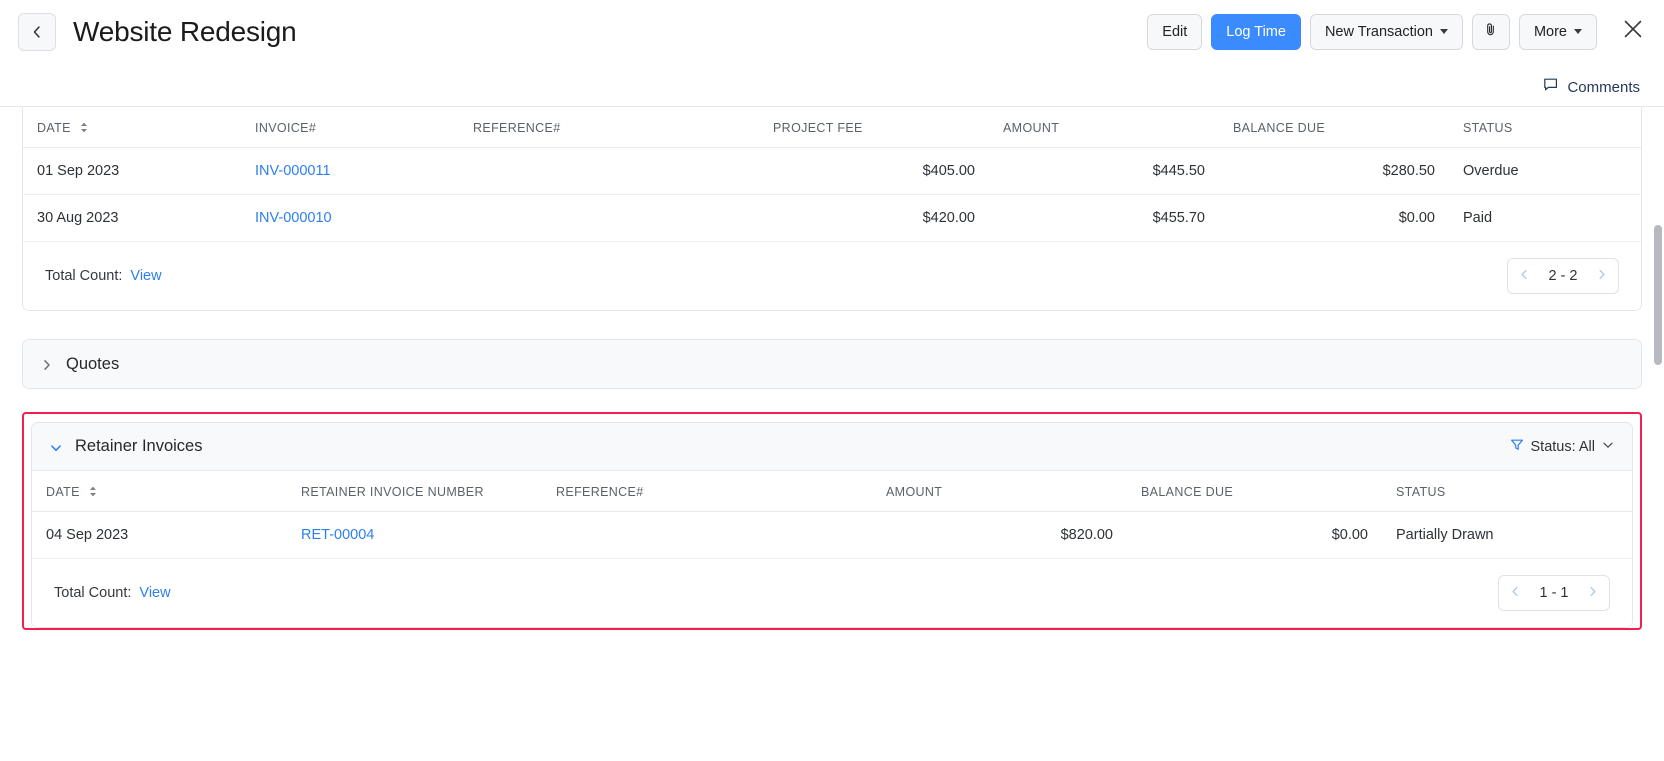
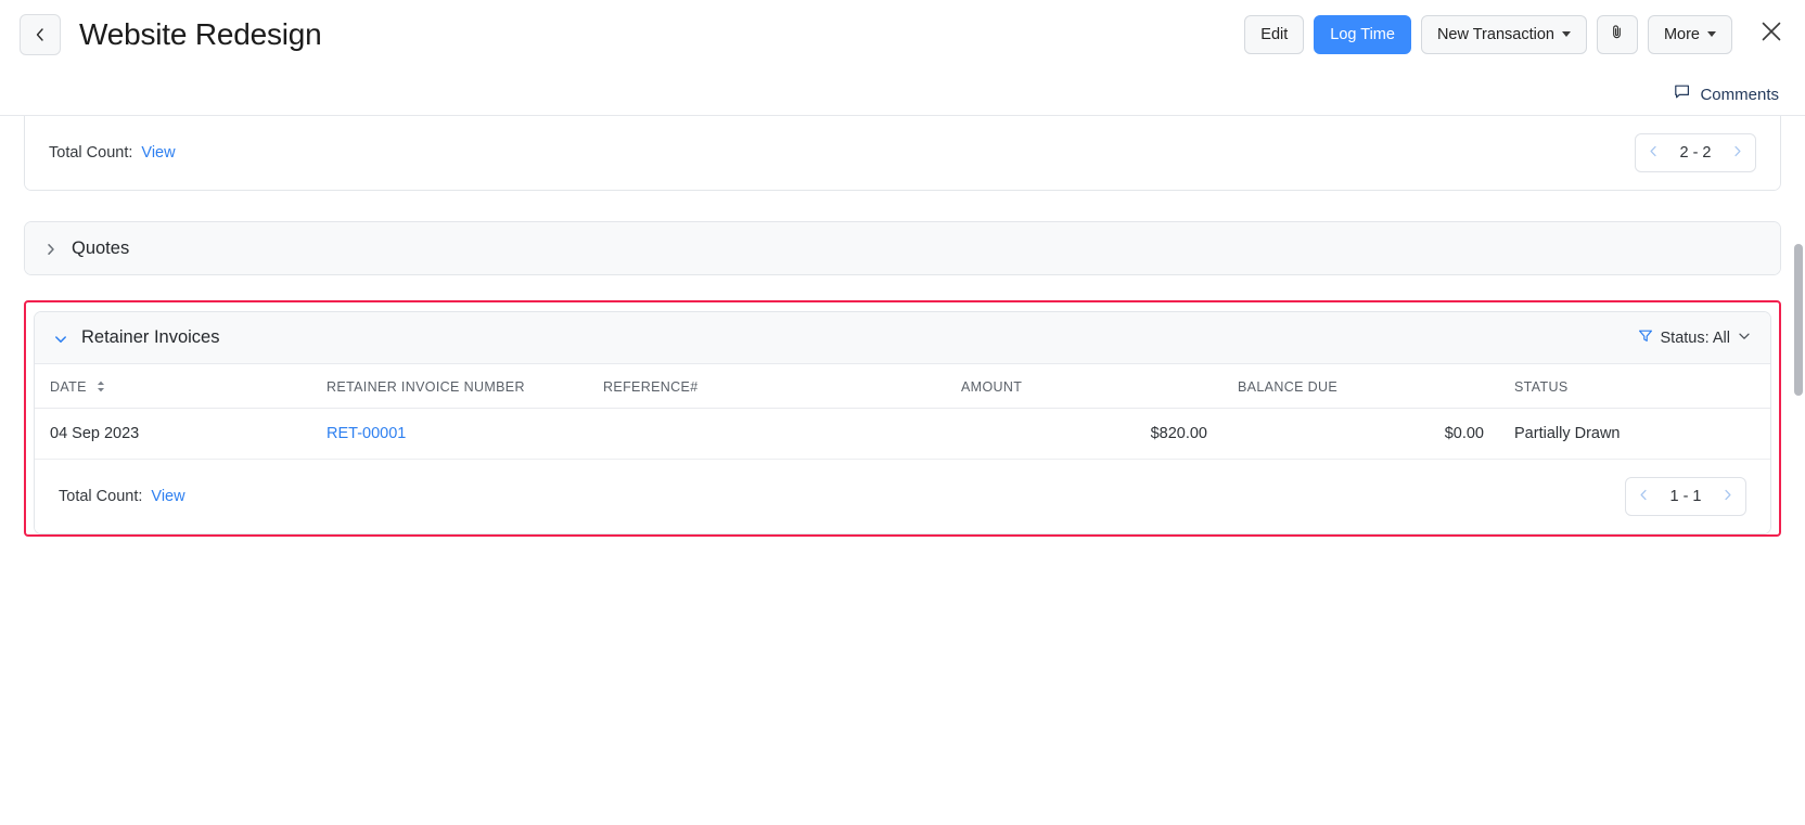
  Website Redesign
  Edit
  Log Time
  New Transaction
  More
  Comments
- DATE	INVOICE#	REFERENCE#	PROJECT FEE	AMOUNT	BALANCE DUE	STATUS
- 01 Sep 2023	INV-000011		$405.00	$445.50	$280.50	Overdue
- 30 Aug 2023	INV-000010		$420.00	$455.70	$0.00	Paid
  Total Count: View
  2 - 2
  Quotes
  Retainer Invoices
  Status: All
  DATE	RETAINER INVOICE NUMBER	REFERENCE#	AMOUNT	BALANCE DUE	STATUS
- 04 Sep 2023	RET-00004		$820.00	$0.00	Partially Drawn
+ 04 Sep 2023	RET-00001		$820.00	$0.00	Partially Drawn
  Total Count: View
  1 - 1
